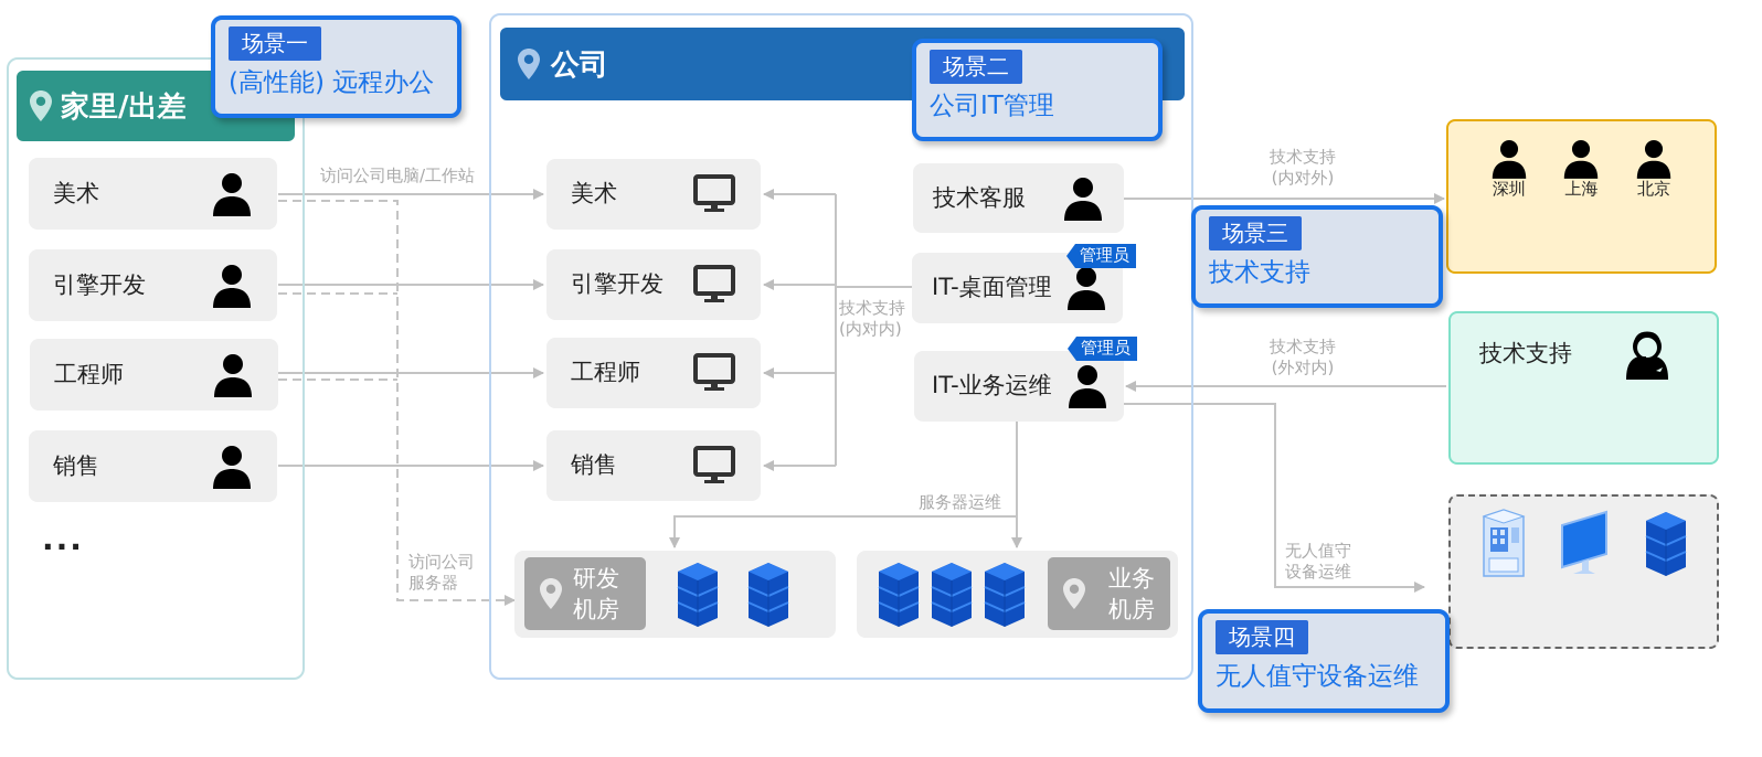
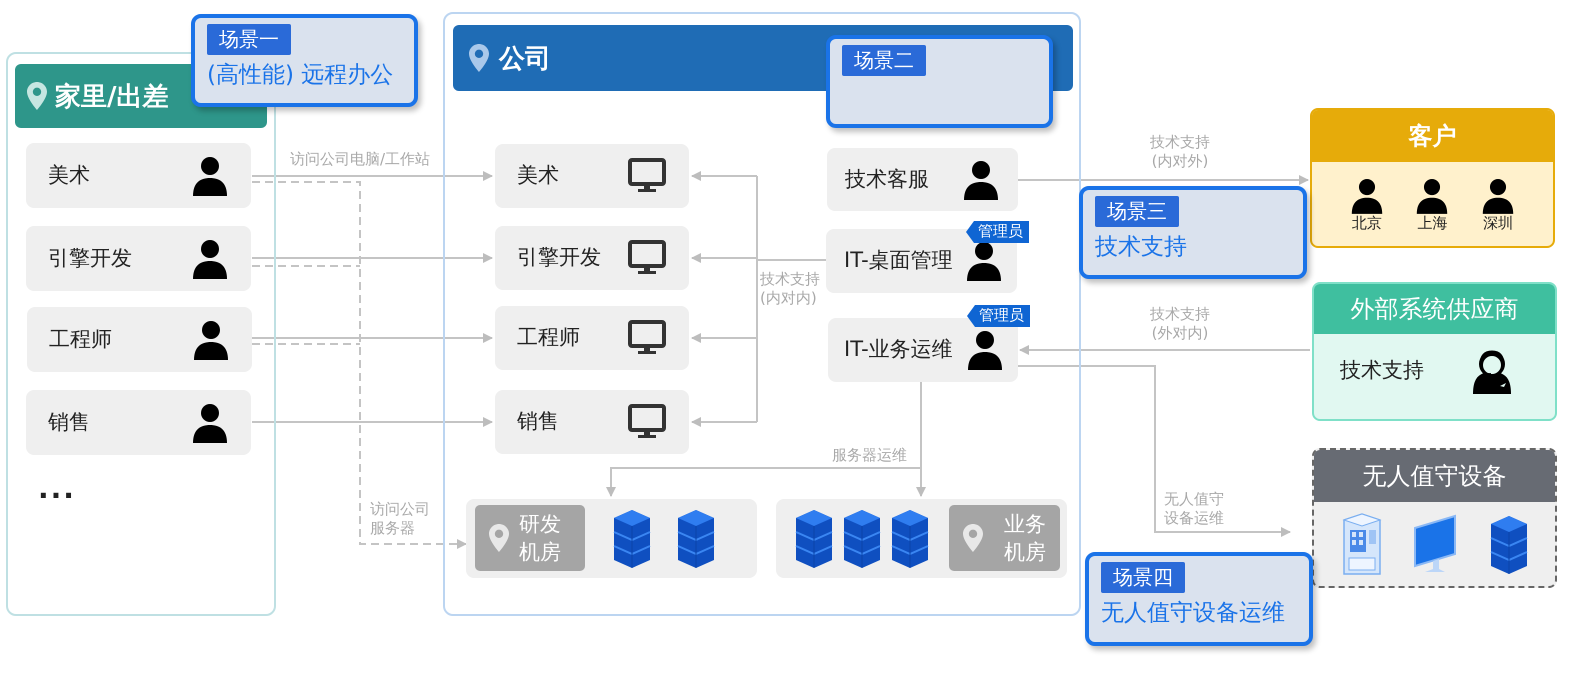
  家里/出差
  美术
  引擎开发
  工程师
  销售
  ...
  公司
  美术
  引擎开发
  工程师
  销售
  技术客服
  IT-桌面管理
  管理员
  IT-业务运维
  管理员
  研发
  机房
  业务
  机房
  访问公司电脑/工作站
  访问公司
  服务器
  技术支持
  (内对内)
  服务器运维
  技术支持
  (内对外)
  技术支持
  (外对内)
  无人值守
  设备运维
+ 客户
- 深圳
+ 北京
  上海
- 北京
+ 深圳
+ 外部系统供应商
  技术支持
+ 无人值守设备
  场景一
  (高性能) 远程办公
  场景二
- 公司IT管理
  场景三
  技术支持
  场景四
  无人值守设备运维
